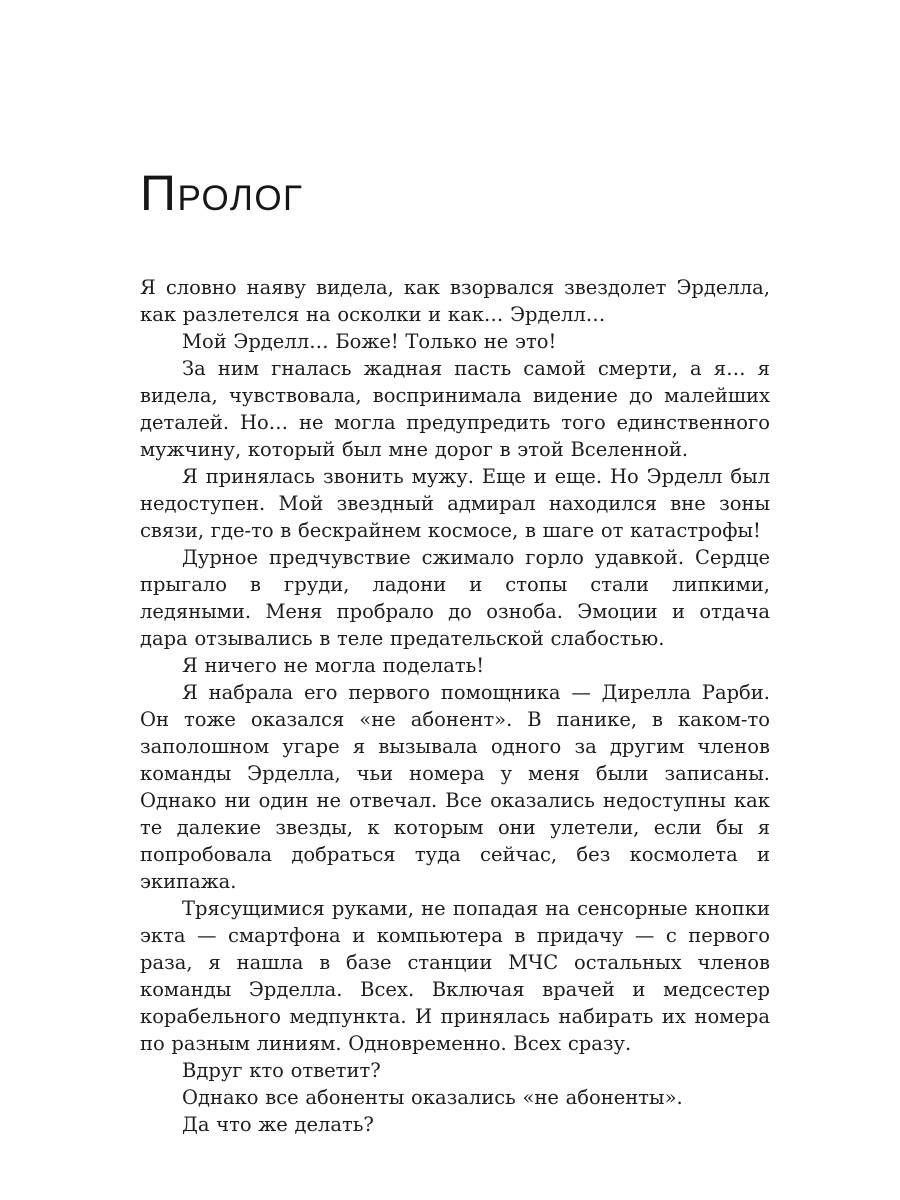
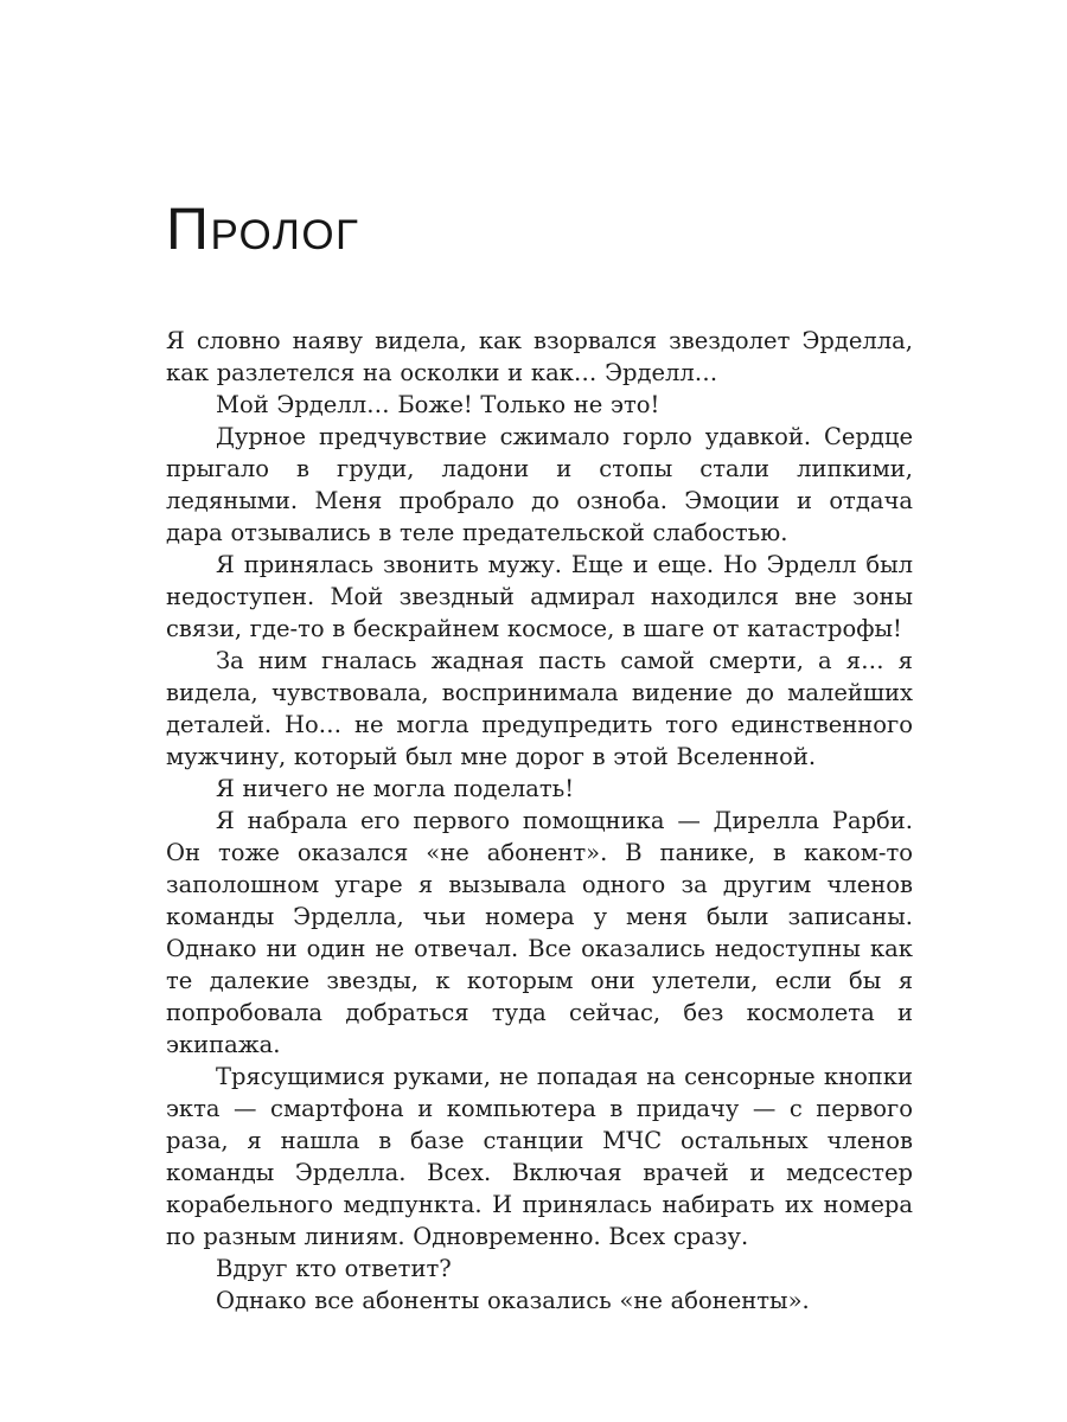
  Пролог
  Я словно наяву видела, как взорвался звездолет Эрделла, как разлетелся на осколки и как… Эрделл…
  Мой Эрделл… Боже! Только не это!
- За ним гналась жадная пасть самой смерти, а я… я видела, чувствовала, воспринимала видение до малейших деталей. Но… не могла предупредить того единственного мужчину, который был мне дорог в этой Вселенной.
+ Дурное предчувствие сжимало горло удавкой. Сердце прыгало в груди, ладони и стопы стали липкими, ледяными. Меня пробрало до озноба. Эмоции и отдача дара отзывались в теле предательской слабостью.
  Я принялась звонить мужу. Еще и еще. Но Эрделл был недоступен. Мой звездный адмирал находился вне зоны связи, где-то в бескрайнем космосе, в шаге от катастрофы!
- Дурное предчувствие сжимало горло удавкой. Сердце прыгало в груди, ладони и стопы стали липкими, ледяными. Меня пробрало до озноба. Эмоции и отдача дара отзывались в теле предательской слабостью.
+ За ним гналась жадная пасть самой смерти, а я… я видела, чувствовала, воспринимала видение до малейших деталей. Но… не могла предупредить того единственного мужчину, который был мне дорог в этой Вселенной.
  Я ничего не могла поделать!
  Я набрала его первого помощника — Дирелла Рарби. Он тоже оказался «не абонент». В панике, в каком-то заполошном угаре я вызывала одного за другим членов команды Эрделла, чьи номера у меня были записаны. Однако ни один не отвечал. Все оказались недоступны как те далекие звезды, к которым они улетели, если бы я попробовала добраться туда сейчас, без космолета и экипажа.
  Трясущимися руками, не попадая на сенсорные кнопки экта — смартфона и компьютера в придачу — с первого раза, я нашла в базе станции МЧС остальных членов команды Эрделла. Всех. Включая врачей и медсестер корабельного медпункта. И принялась набирать их номера по разным линиям. Одновременно. Всех сразу.
  Вдруг кто ответит?
  Однако все абоненты оказались «не абоненты».
- Да что же делать?
